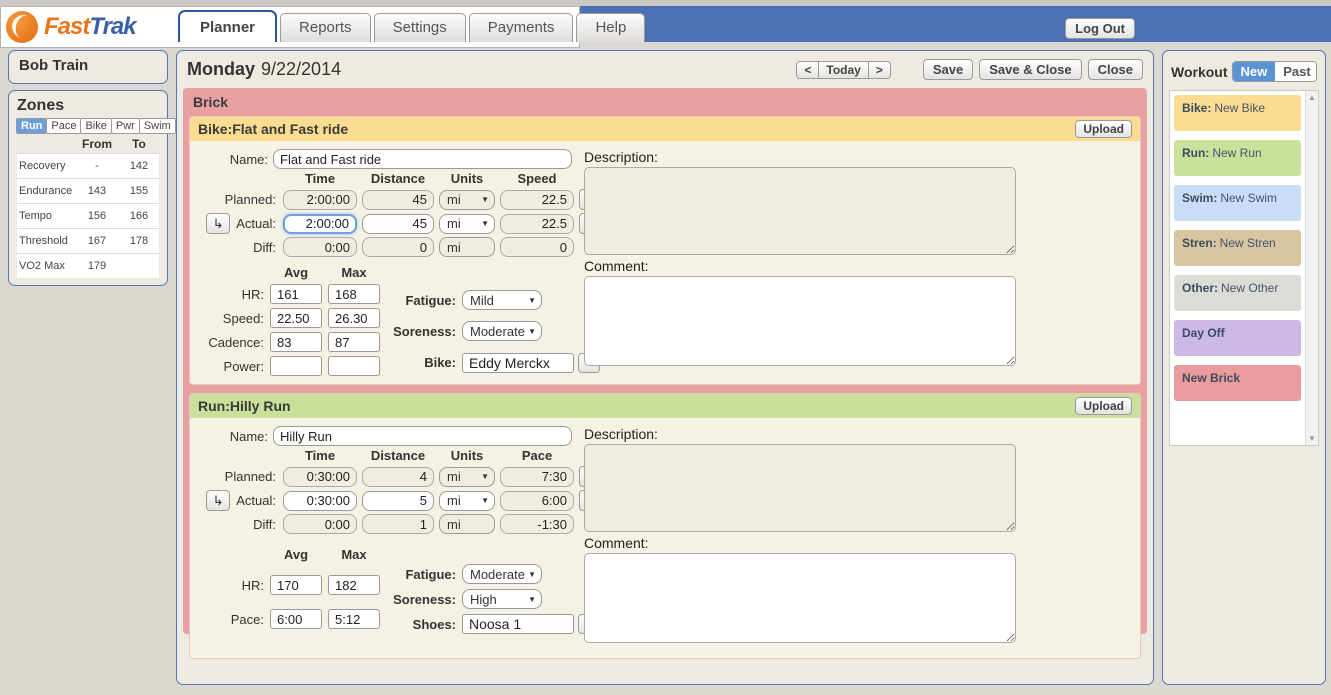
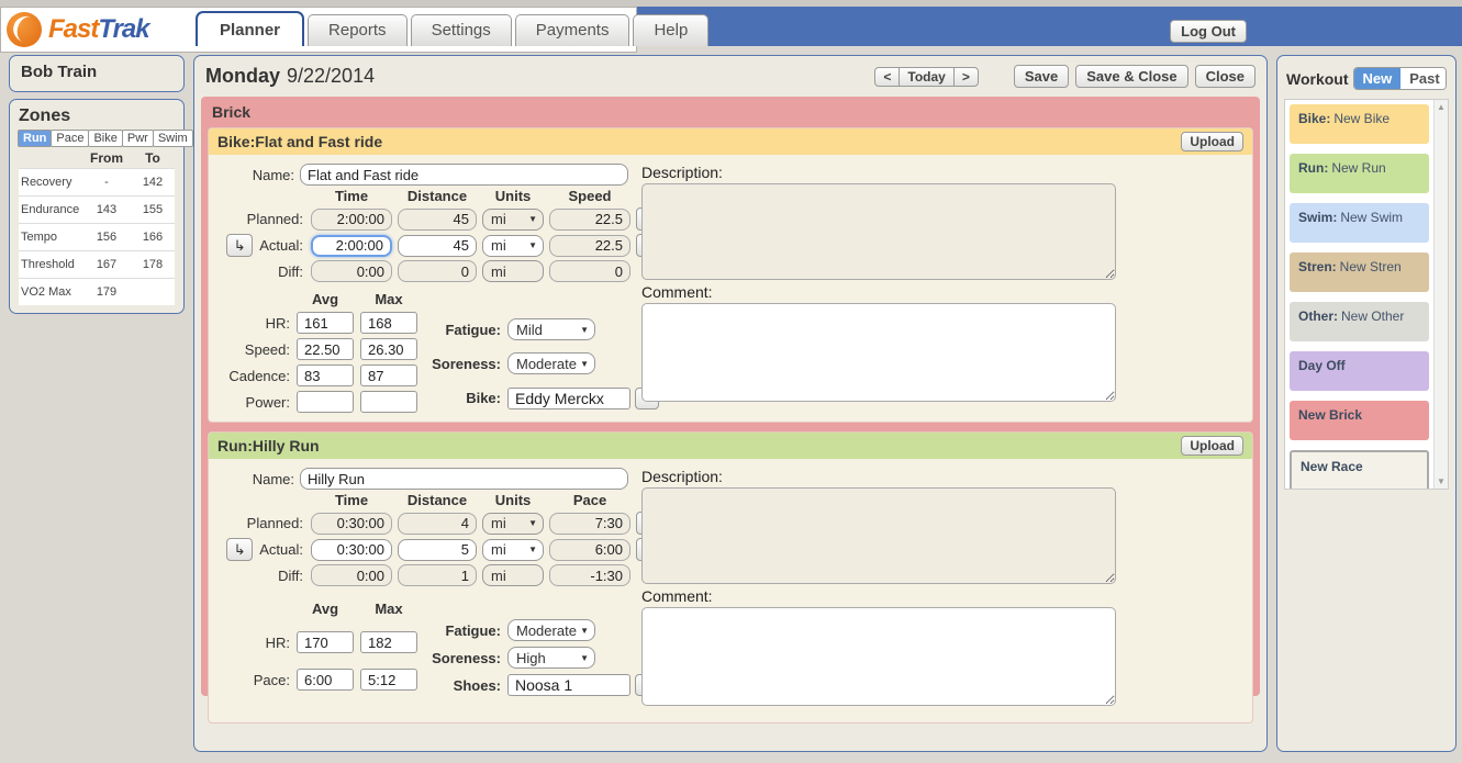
  FastTrak
  Planner
  Reports
  Settings
  Payments
  Help
  Log Out
  Bob Train
  Zones
  Run
  Pace
  Bike
  Pwr
  Swim
  From
  To
  Recovery
  -
  142
  Endurance
  143
  155
  Tempo
  156
  166
  Threshold
  167
  178
  VO2 Max
  179
  Monday 9/22/2014
  <
  Today
  >
  Save
  Save & Close
  Close
  Brick
  Bike:Flat and Fast ride
  Upload
  Name:
  Flat and Fast ride
  Time
  Distance
  Units
  Speed
  Planned:
  2:00:00
  45
  mi
  ▼
  22.5
  ↳
  Actual:
  2:00:00
  45
  mi
  ▼
  22.5
  Diff:
  0:00
  0
  mi
  0
  Avg
  Max
  HR:
  161
  168
  Speed:
  22.50
  26.30
  Cadence:
  83
  87
  Power:
  Fatigue:
  Mild
  ▼
  Soreness:
  Moderate
  ▼
  Bike:
  Eddy Merckx
  Description:
  Comment:
  Run:Hilly Run
  Upload
  Name:
  Hilly Run
  Time
  Distance
  Units
  Pace
  Planned:
  0:30:00
  4
  mi
  ▼
  7:30
  ↳
  Actual:
  0:30:00
  5
  mi
  ▼
  6:00
  Diff:
  0:00
  1
  mi
  -1:30
  Avg
  Max
  HR:
  170
  182
  Pace:
  6:00
  5:12
  Fatigue:
  Moderate
  ▼
  Soreness:
  High
  ▼
  Shoes:
  Noosa 1
  Description:
  Comment:
  Workout
  New
  Past
  Bike: New Bike
  Run: New Run
  Swim: New Swim
  Stren: New Stren
  Other: New Other
  Day Off
  New Brick
+ New Race
  ▲
  ▼
